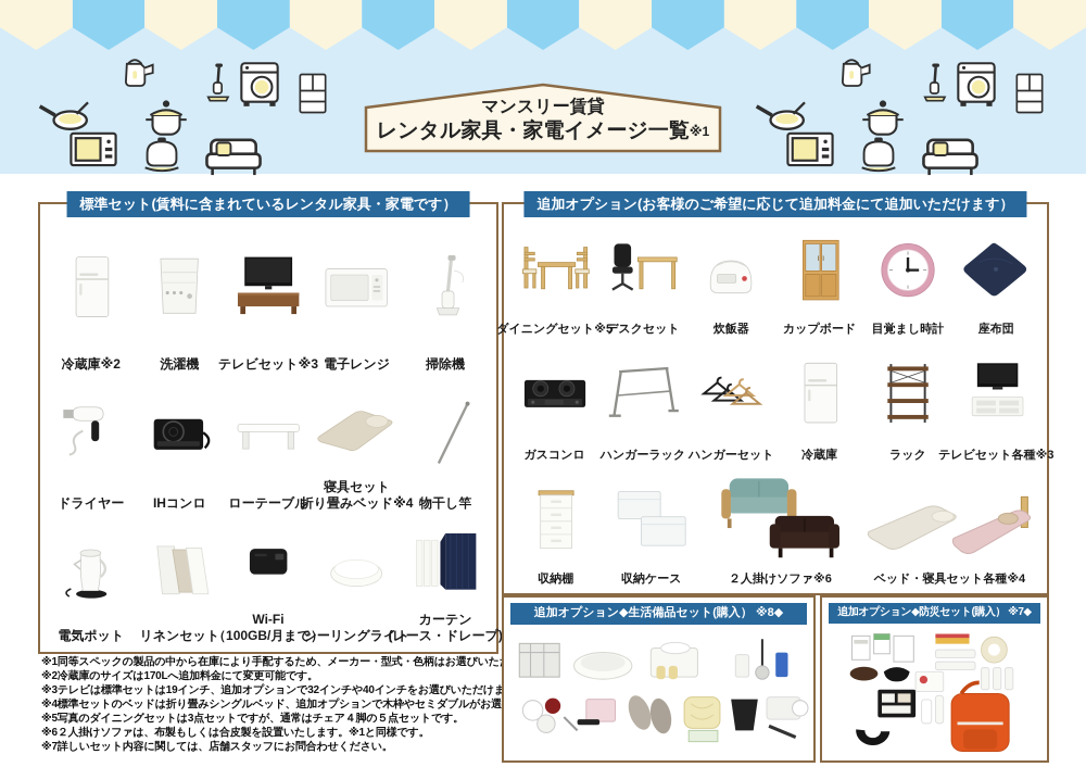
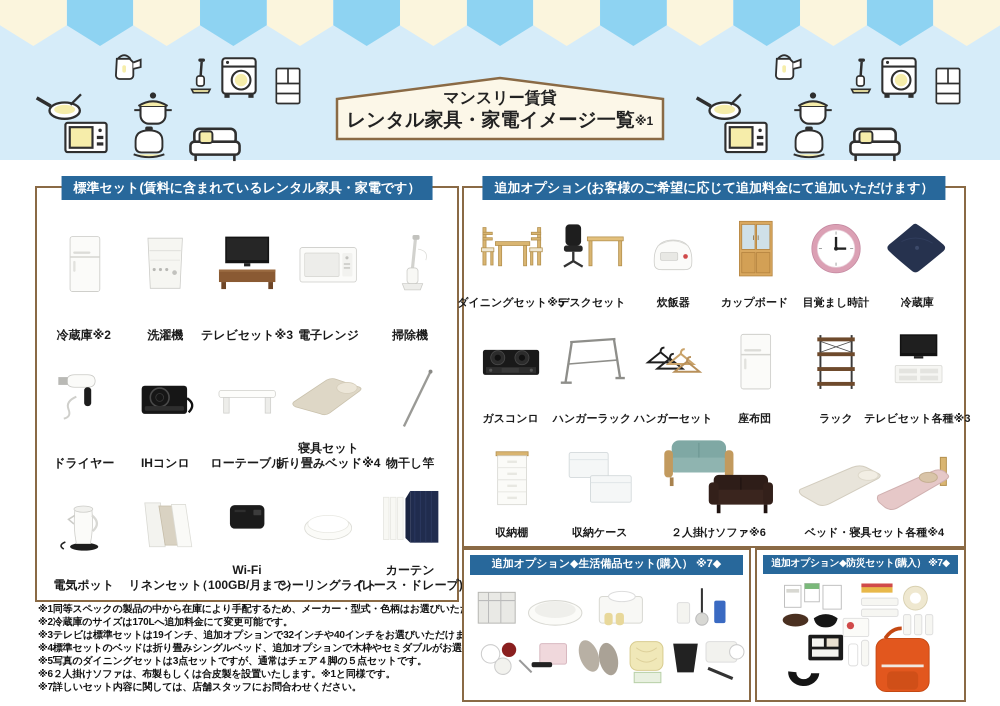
  マンスリー賃貸
  レンタル家具・家電イメージ一覧※1
  標準セット(賃料に含まれているレンタル家具・家電です）
  冷蔵庫※2
  洗濯機
  テレビセット※3
  電子レンジ
  掃除機
  ドライヤー
  IHコンロ
  ローテーブル
  寝具セット
  折り畳みベッド※4
  物干し竿
  電気ポット
  リネンセット
  Wi-Fi
  （100GB/月まで）
  シーリングライト
  カーテン
  (レース・ドレープ)
  追加オプション(お客様のご希望に応じて追加料金にて追加いただけます）
  ダイニングセット※5
  デスクセット
  炊飯器
  カップボード
  目覚まし時計
- 座布団
+ 冷蔵庫
  ガスコンロ
  ハンガーラック
  ハンガーセット
- 冷蔵庫
+ 座布団
  ラック
  テレビセット各種※3
  収納棚
  収納ケース
  ２人掛けソファ※6
  ベッド・寝具セット各種※4
  ※1同等スペックの製品の中から在庫により手配するため、メーカー・型式・色柄はお選びいた
  ※2冷蔵庫のサイズは170Lへ追加料金にて変更可能です。
  ※3テレビは標準セットは19インチ、追加オプションで32インチや40インチをお選びいただけま
  ※4標準セットのベッドは折り畳みシングルベッド、追加オプションで木枠やセミダブルがお選
  ※5写真のダイニングセットは3点セットですが、通常はチェア４脚の５点セットです。
  ※6２人掛けソファは、布製もしくは合皮製を設置いたします。※1と同様です。
  ※7詳しいセット内容に関しては、店舗スタッフにお問合わせください。
- 追加オプション◆生活備品セット(購入） ※8◆
+ 追加オプション◆生活備品セット(購入） ※7◆
  追加オプション◆防災セット(購入） ※7◆
